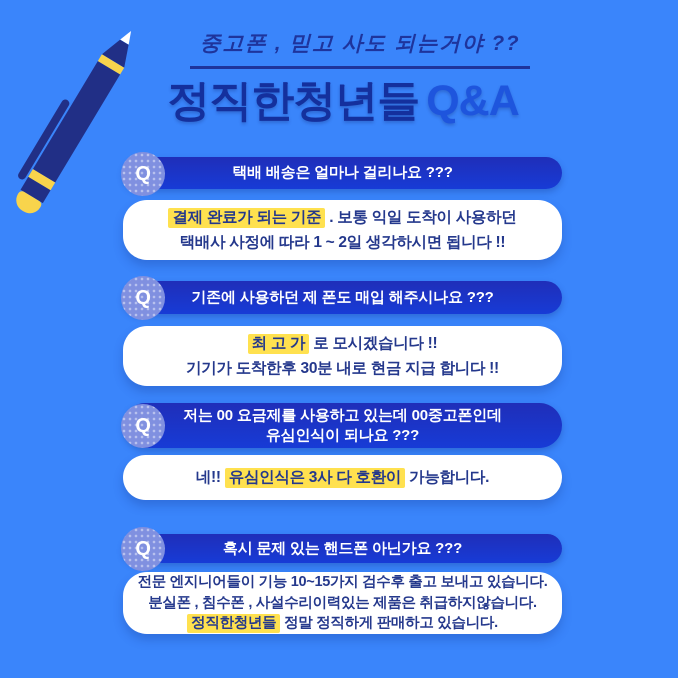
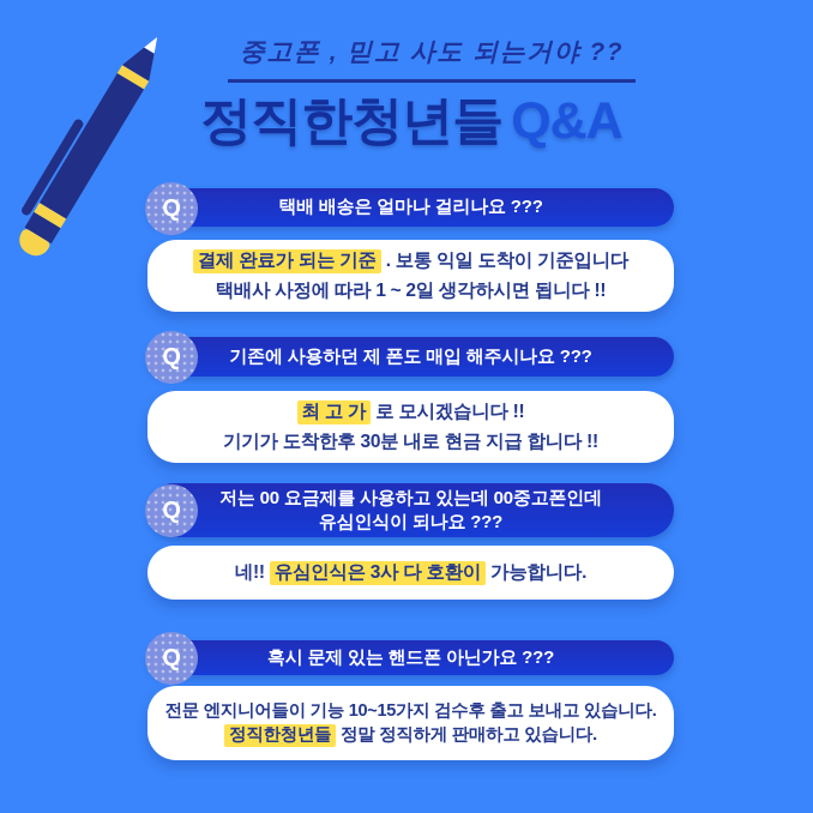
  중고폰 , 믿고 사도 되는거야 ??
  정직한청년들 Q&A
  Q
  택배 배송은 얼마나 걸리나요 ???
- 결제 완료가 되는 기준 . 보통 익일 도착이 사용하던
+ 결제 완료가 되는 기준 . 보통 익일 도착이 기준입니다
  택배사 사정에 따라 1 ~ 2일 생각하시면 됩니다 !!
  Q
  기존에 사용하던 제 폰도 매입 해주시나요 ???
  최 고 가 로 모시겠습니다 !!
  기기가 도착한후 30분 내로 현금 지급 합니다 !!
  Q
  저는 00 요금제를 사용하고 있는데 00중고폰인데
  유심인식이 되나요 ???
  네!! 유심인식은 3사 다 호환이 가능합니다.
  Q
  혹시 문제 있는 핸드폰 아닌가요 ???
  전문 엔지니어들이 기능 10~15가지 검수후 출고 보내고 있습니다.
- 분실폰 , 침수폰 , 사설수리이력있는 제품은 취급하지않습니다.
  정직한청년들 정말 정직하게 판매하고 있습니다.
